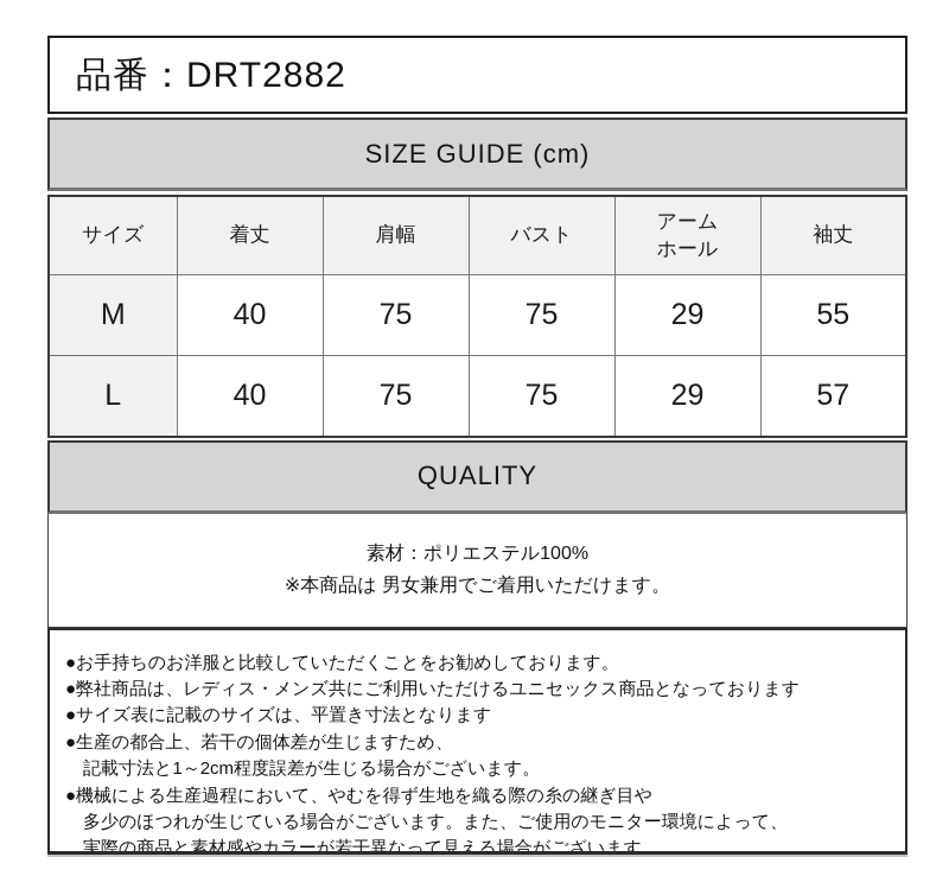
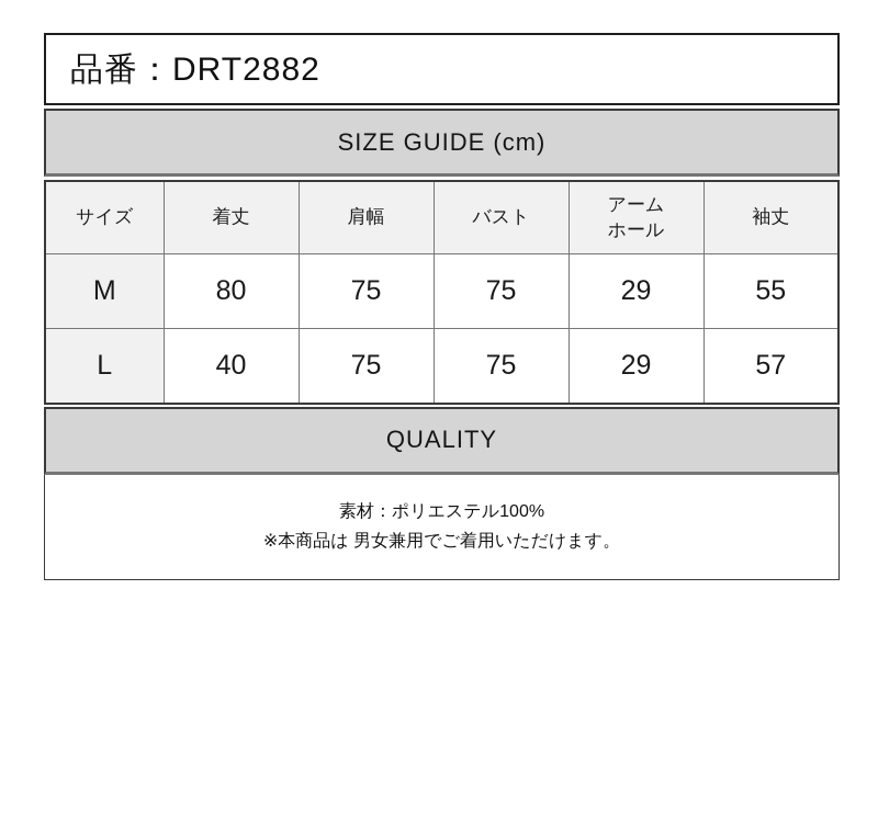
  品番：DRT2882
  SIZE GUIDE (cm)
  サイズ	着丈	肩幅	バスト	アーム ホール	袖丈
- M	40	75	75	29	55
+ M	80	75	75	29	55
  L	40	75	75	29	57
  QUALITY
  素材：ポリエステル100%
  ※本商品は 男女兼用でご着用いただけます。
- ●お手持ちのお洋服と比較していただくことをお勧めしております。
- ●弊社商品は、レディス・メンズ共にご利用いただけるユニセックス商品となっております
- ●サイズ表に記載のサイズは、平置き寸法となります
- ●生産の都合上、若干の個体差が生じますため、
- 記載寸法と1～2cm程度誤差が生じる場合がございます。
- ●機械による生産過程において、やむを得ず生地を織る際の糸の継ぎ目や
- 多少のほつれが生じている場合がございます。また、ご使用のモニター環境によって、
- 実際の商品と素材感やカラーが若干異なって見える場合がございます。
